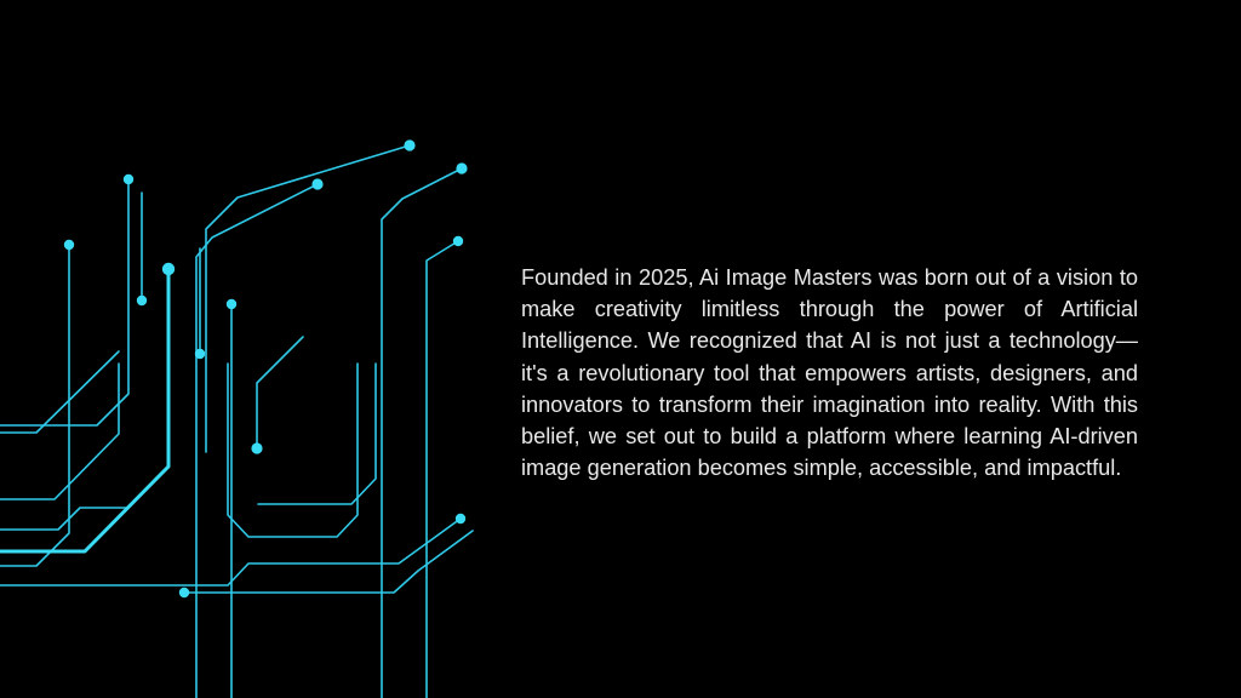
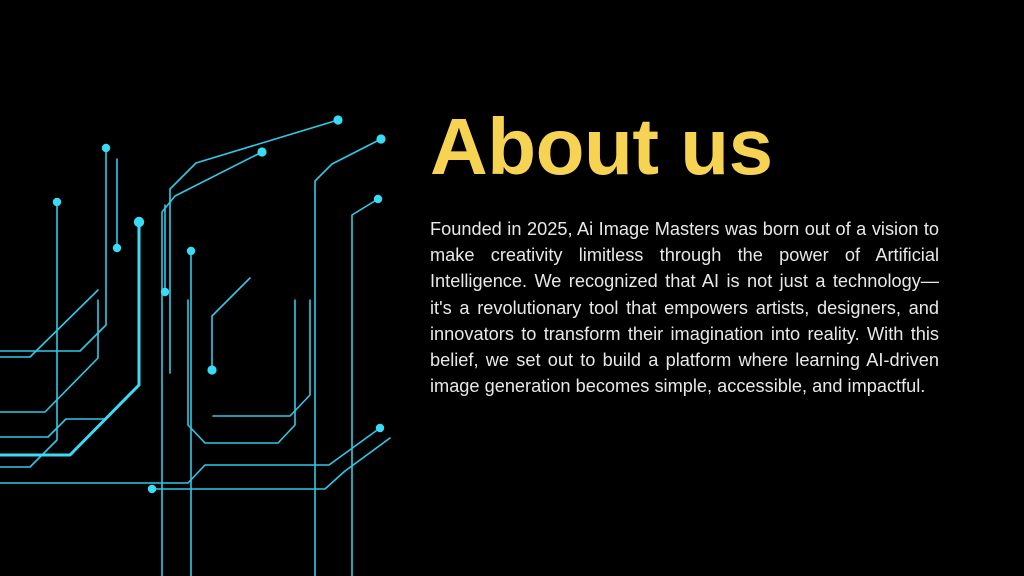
+ About us
  Founded in 2025, Ai Image Masters was born out of a vision to make creativity limitless through the power of Artificial Intelligence. We recognized that AI is not just a technology—it's a revolutionary tool that empowers artists, designers, and innovators to transform their imagination into reality. With this belief, we set out to build a platform where learning AI-driven image generation becomes simple, accessible, and impactful.
